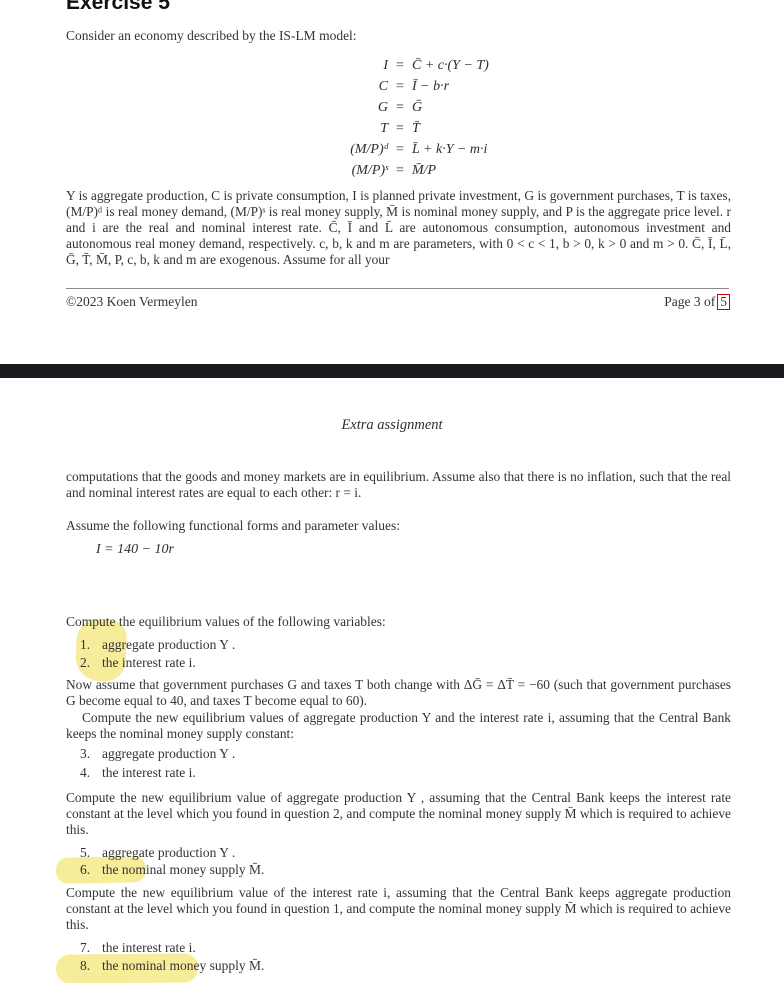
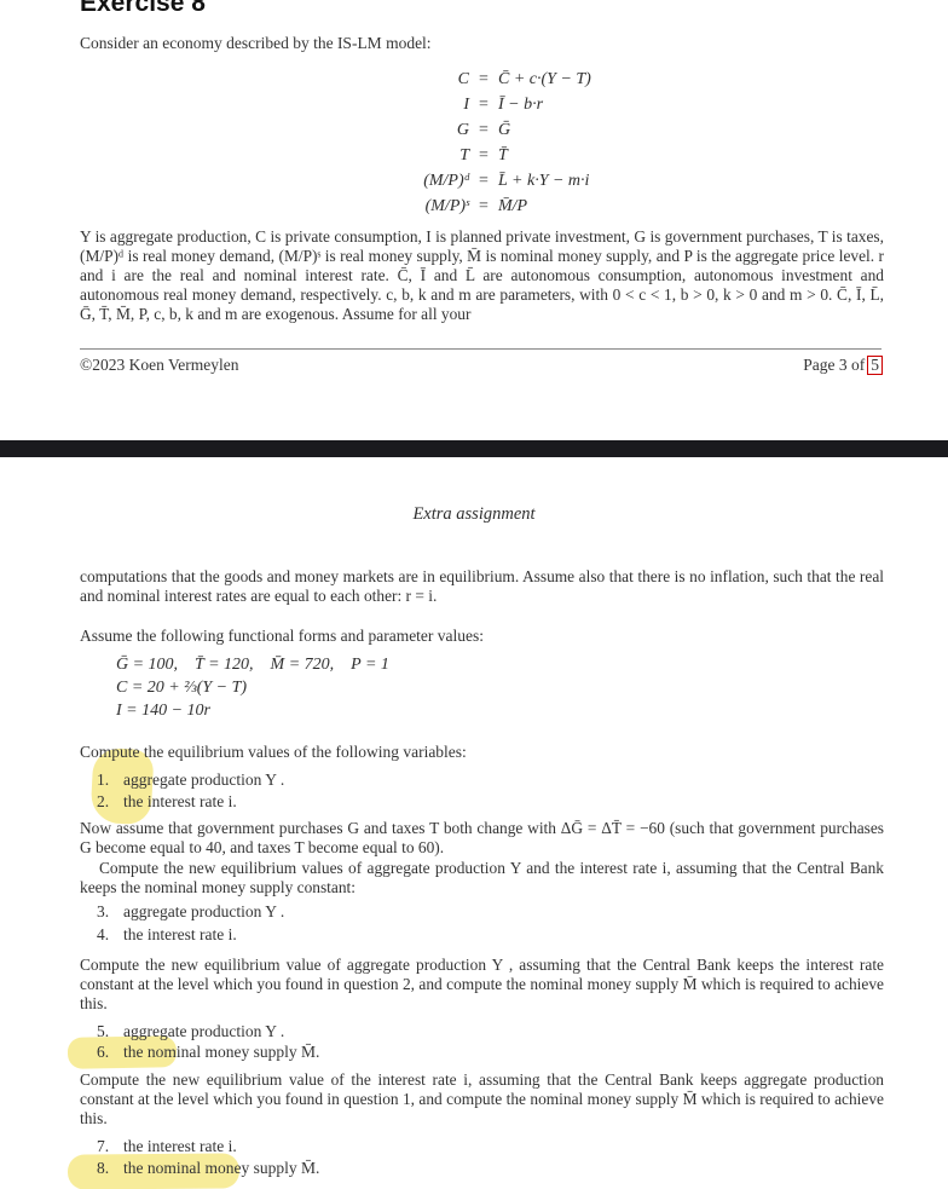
- Exercise 5
+ Exercise 8
  Consider an economy described by the IS-LM model:
- I
+ C
  =
  C̄ + c·(Y − T)
- C
+ I
  =
  Ī − b·r
  G
  =
  Ḡ
  T
  =
  T̄
  (M/P)ᵈ
  =
  L̄ + k·Y − m·i
  (M/P)ˢ
  =
  M̄/P
  Y is aggregate production, C is private consumption, I is planned private investment, G is government purchases, T is taxes, (M/P)ᵈ is real money demand, (M/P)ˢ is real money supply, M̄ is nominal money supply, and P is the aggregate price level. r and i are the real and nominal interest rate. C̄, Ī and L̄ are autonomous consumption, autonomous investment and autonomous real money demand, respectively. c, b, k and m are parameters, with 0 < c < 1, b > 0, k > 0 and m > 0. C̄, Ī, L̄, Ḡ, T̄, M̄, P, c, b, k and m are exogenous. Assume for all your
  ©2023 Koen Vermeylen
  Page 3 of 5
  Extra assignment
  computations that the goods and money markets are in equilibrium. Assume also that there is no inflation, such that the real and nominal interest rates are equal to each other: r = i.
  Assume the following functional forms and parameter values:
+ Ḡ = 100, T̄ = 120, M̄ = 720, P = 1
+ C = 20 + ⅔(Y − T)
  I = 140 − 10r
  Compute the equilibrium values of the following variables:
  1. aggregate production Y .
  2. the interest rate i.
  Now assume that government purchases G and taxes T both change with ΔḠ = ΔT̄ = −60 (such that government purchases G become equal to 40, and taxes T become equal to 60).
  Compute the new equilibrium values of aggregate production Y and the interest rate i, assuming that the Central Bank keeps the nominal money supply constant:
  3. aggregate production Y .
  4. the interest rate i.
  Compute the new equilibrium value of aggregate production Y , assuming that the Central Bank keeps the interest rate constant at the level which you found in question 2, and compute the nominal money supply M̄ which is required to achieve this.
  5. aggregate production Y .
  6. the nominal money supply M̄.
  Compute the new equilibrium value of the interest rate i, assuming that the Central Bank keeps aggregate production constant at the level which you found in question 1, and compute the nominal money supply M̄ which is required to achieve this.
  7. the interest rate i.
  8. the nominal money supply M̄.
